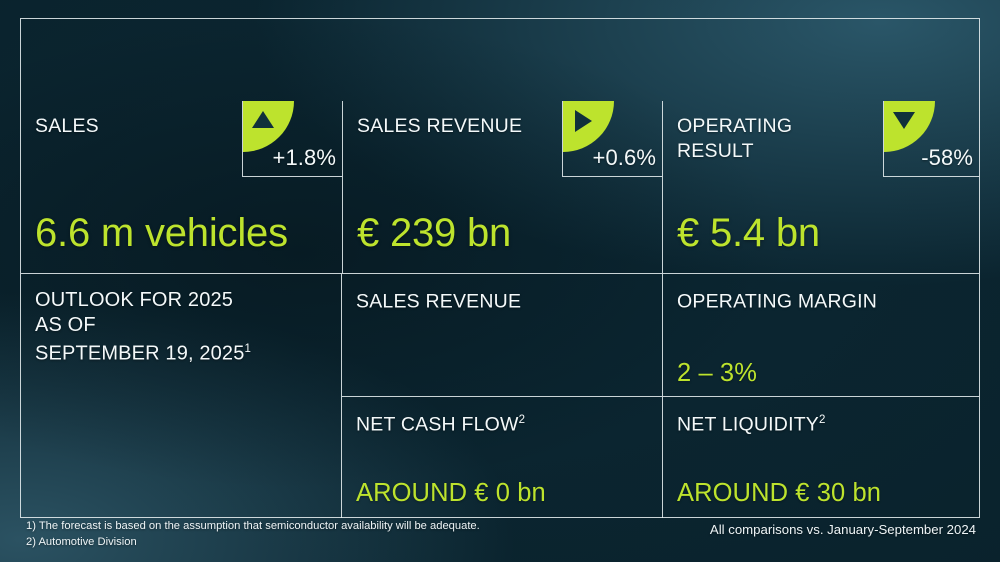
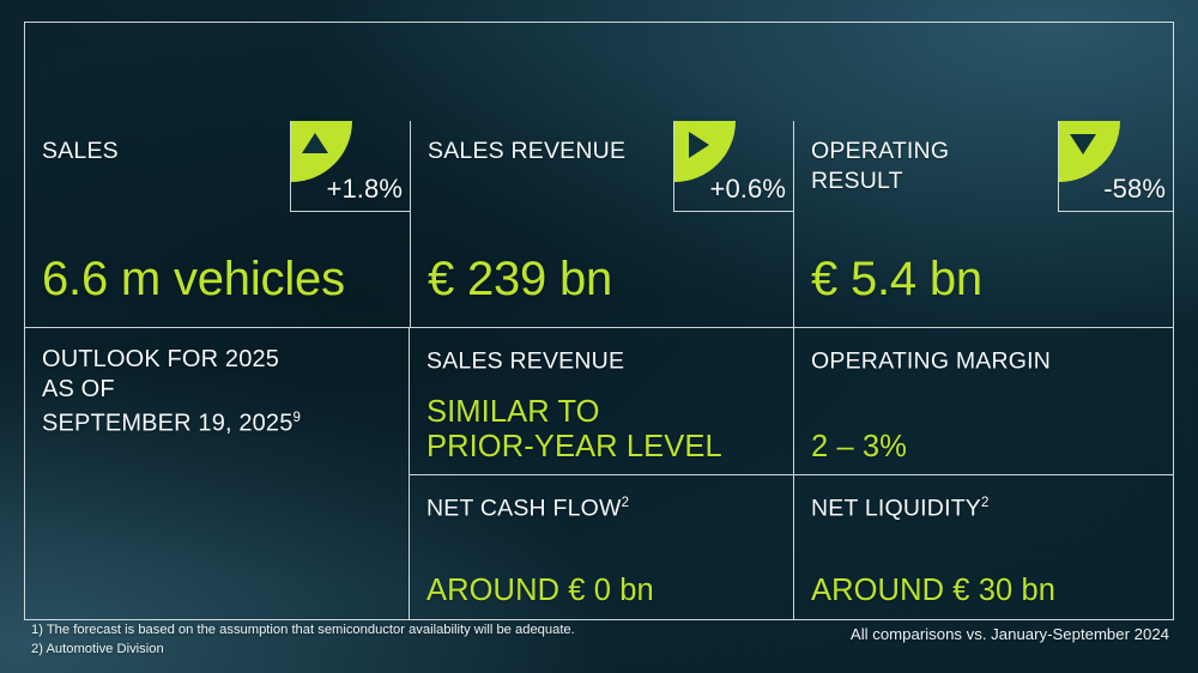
  SALES
  +1.8%
  6.6 m vehicles
  SALES REVENUE
  +0.6%
  € 239 bn
  OPERATING
  RESULT
  -58%
  € 5.4 bn
  OUTLOOK FOR 2025
  AS OF
- SEPTEMBER 19, 20251
+ SEPTEMBER 19, 20259
  SALES REVENUE
+ SIMILAR TO
+ PRIOR-YEAR LEVEL
  OPERATING MARGIN
  2 – 3%
  NET CASH FLOW2
  AROUND € 0 bn
  NET LIQUIDITY2
  AROUND € 30 bn
  1) The forecast is based on the assumption that semiconductor availability will be adequate.
  2) Automotive Division
  All comparisons vs. January-September 2024
